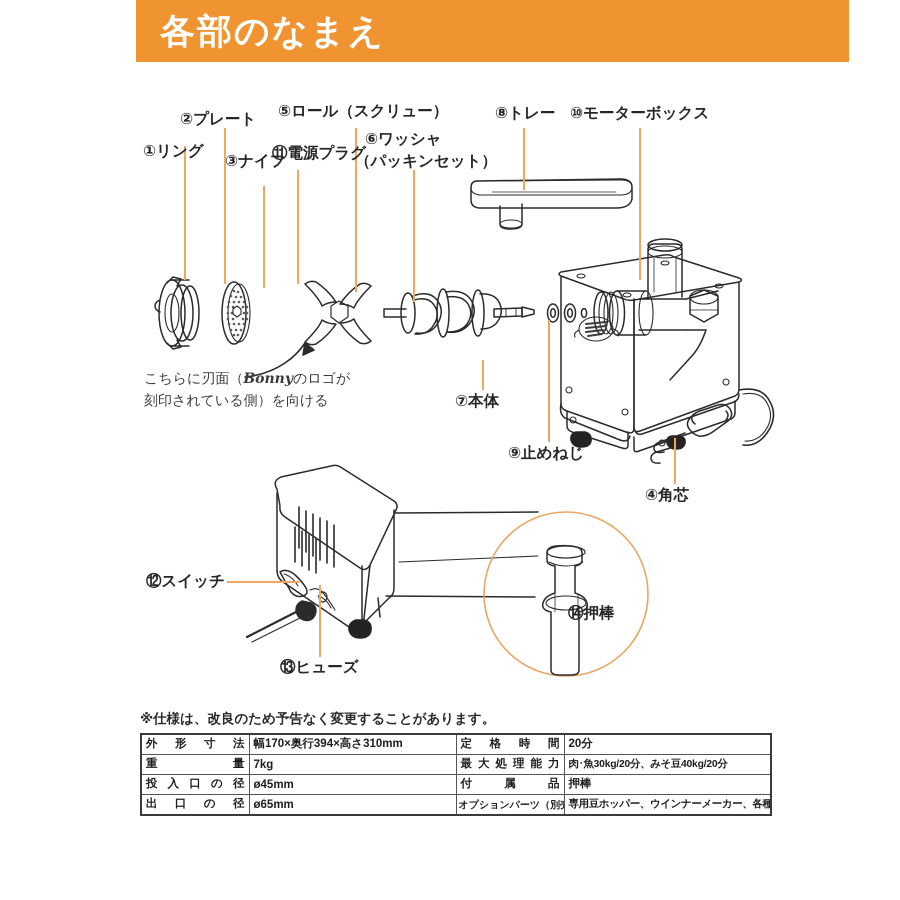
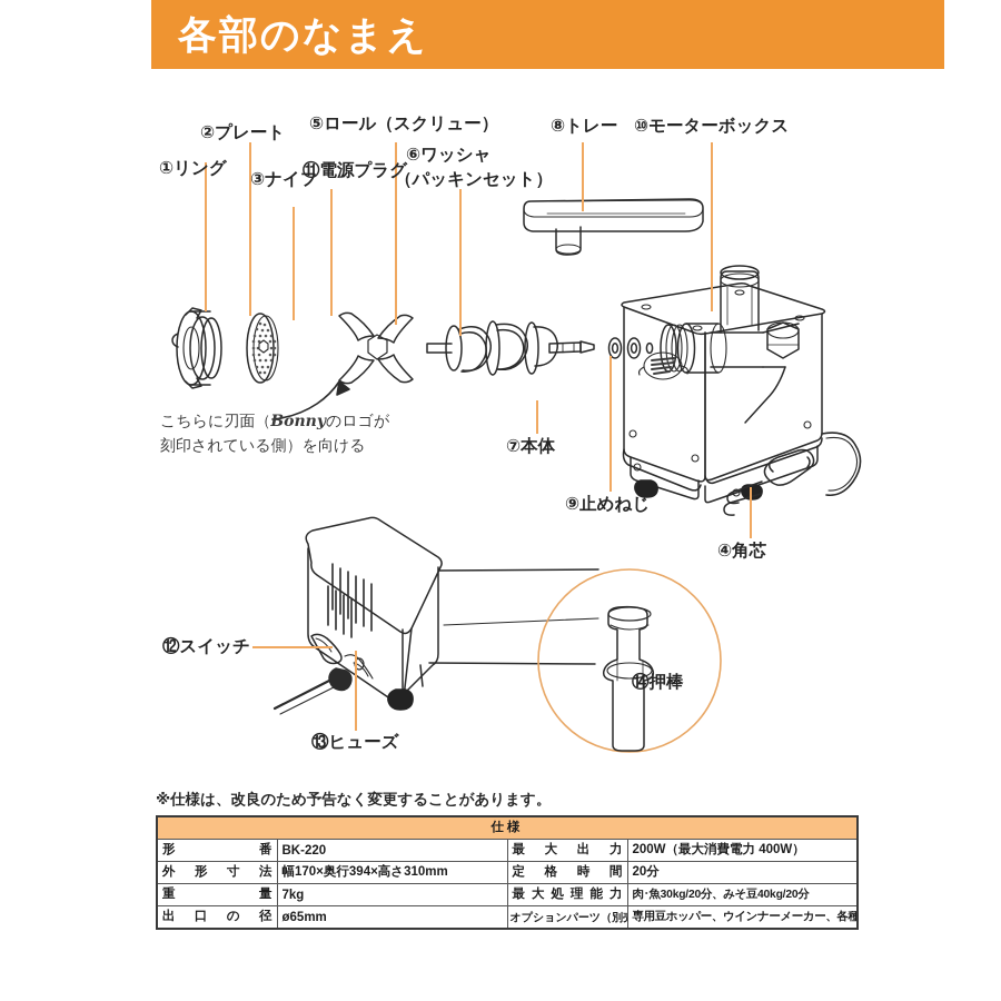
  各部のなまえ
  ①リング
  ②プレート
  ③ナイフ
  ⑪電源プラグ
  ⑤ロール（スクリュー）
  ⑥ワッシャ
  （パッキンセット）
  ⑦本体
  ⑧トレー
  ⑨止めねじ
  ⑩モーターボックス
  ④角芯
  ⑫スイッチ
  ⑬ヒューズ
  ⑭押棒
  こちらに刃面（Bonnyのロゴが
  刻印されている側）を向ける
  ※仕様は、改良のため予告なく変更することがあります。
+ 仕様
+ 形 番	BK-220	最 大 出 力	200W（最大消費電力 400W）
  外 形 寸 法	幅170×奥行394×高さ310mm	定 格 時 間	20分
  重 量	7kg	最大処理能力	肉･魚30kg/20分、みそ豆40kg/20分
- 投 入 口 の 径	ø45mm	付 属 品	押棒
  出 口 の 径	ø65mm	オプションパーツ（別	専用豆ホッパー、ウインナーメーカー、各種
